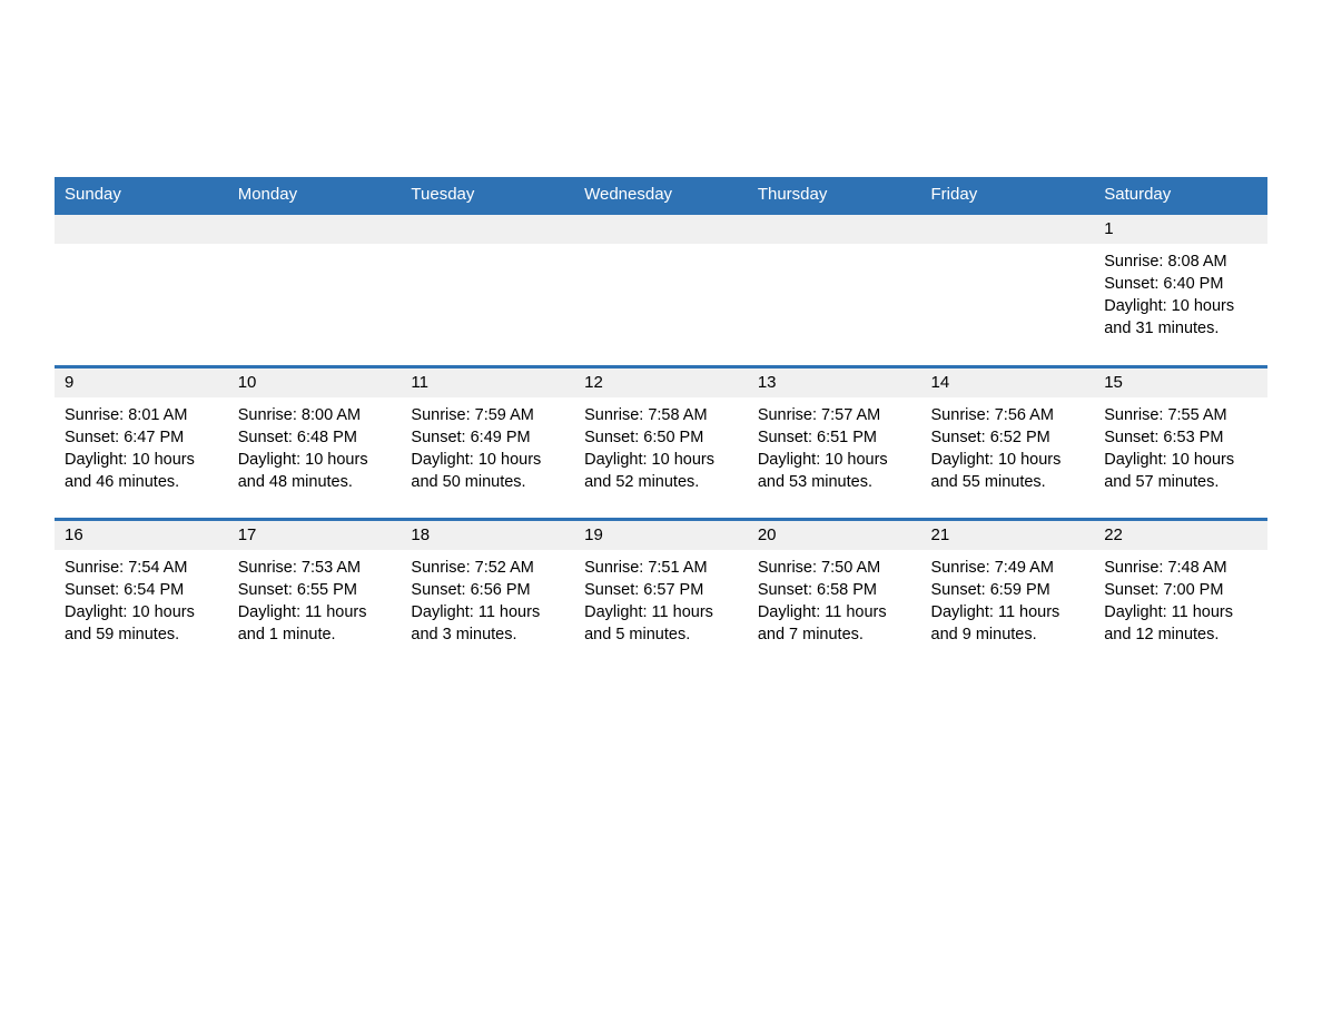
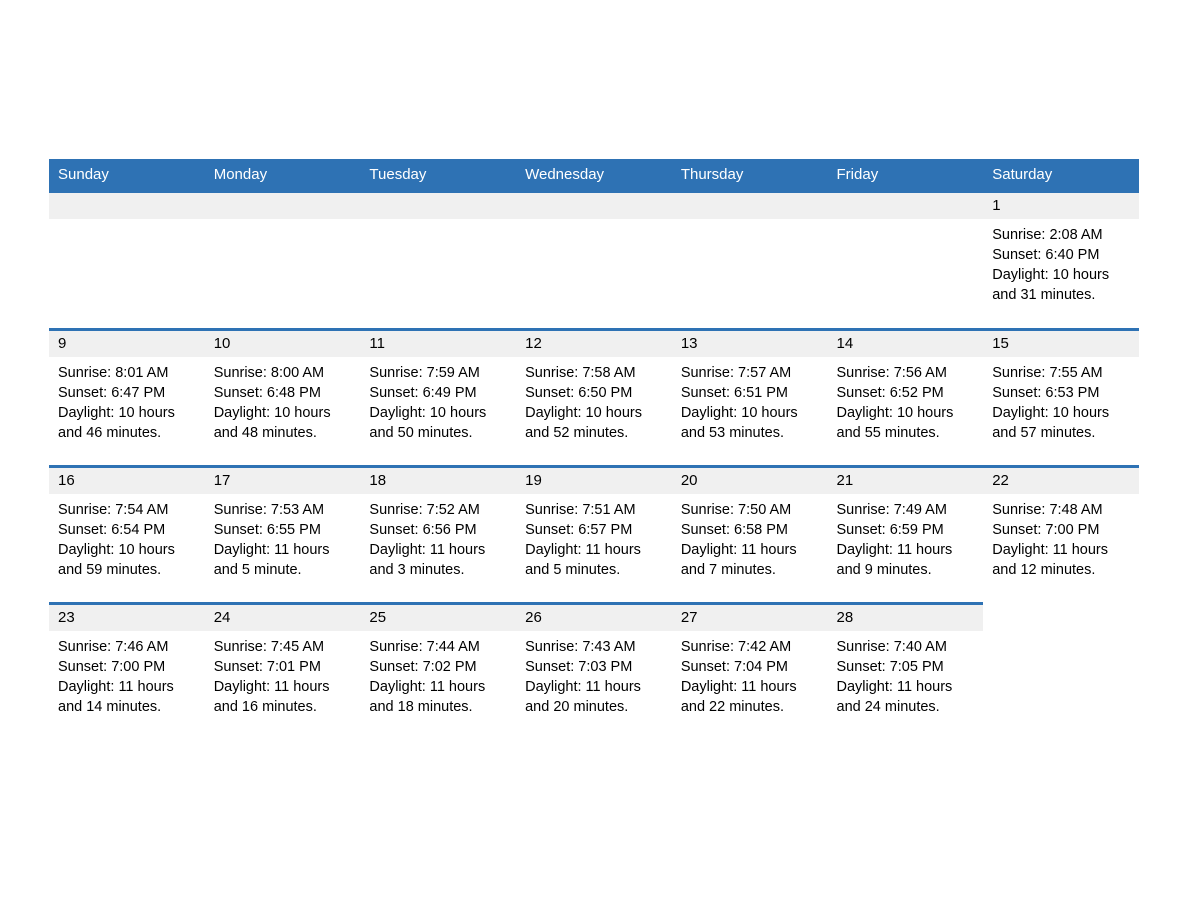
  Sunday	Monday	Tuesday	Wednesday	Thursday	Friday	Saturday
- 						1Sunrise: 8:08 AMSunset: 6:40 PMDaylight: 10 hoursand 31 minutes.
+ 						1Sunrise: 2:08 AMSunset: 6:40 PMDaylight: 10 hoursand 31 minutes.
  9Sunrise: 8:01 AMSunset: 6:47 PMDaylight: 10 hoursand 46 minutes.	10Sunrise: 8:00 AMSunset: 6:48 PMDaylight: 10 hoursand 48 minutes.	11Sunrise: 7:59 AMSunset: 6:49 PMDaylight: 10 hoursand 50 minutes.	12Sunrise: 7:58 AMSunset: 6:50 PMDaylight: 10 hoursand 52 minutes.	13Sunrise: 7:57 AMSunset: 6:51 PMDaylight: 10 hoursand 53 minutes.	14Sunrise: 7:56 AMSunset: 6:52 PMDaylight: 10 hoursand 55 minutes.	15Sunrise: 7:55 AMSunset: 6:53 PMDaylight: 10 hoursand 57 minutes.
- 16Sunrise: 7:54 AMSunset: 6:54 PMDaylight: 10 hoursand 59 minutes.	17Sunrise: 7:53 AMSunset: 6:55 PMDaylight: 11 hoursand 1 minute.	18Sunrise: 7:52 AMSunset: 6:56 PMDaylight: 11 hoursand 3 minutes.	19Sunrise: 7:51 AMSunset: 6:57 PMDaylight: 11 hoursand 5 minutes.	20Sunrise: 7:50 AMSunset: 6:58 PMDaylight: 11 hoursand 7 minutes.	21Sunrise: 7:49 AMSunset: 6:59 PMDaylight: 11 hoursand 9 minutes.	22Sunrise: 7:48 AMSunset: 7:00 PMDaylight: 11 hoursand 12 minutes.
+ 16Sunrise: 7:54 AMSunset: 6:54 PMDaylight: 10 hoursand 59 minutes.	17Sunrise: 7:53 AMSunset: 6:55 PMDaylight: 11 hoursand 5 minute.	18Sunrise: 7:52 AMSunset: 6:56 PMDaylight: 11 hoursand 3 minutes.	19Sunrise: 7:51 AMSunset: 6:57 PMDaylight: 11 hoursand 5 minutes.	20Sunrise: 7:50 AMSunset: 6:58 PMDaylight: 11 hoursand 7 minutes.	21Sunrise: 7:49 AMSunset: 6:59 PMDaylight: 11 hoursand 9 minutes.	22Sunrise: 7:48 AMSunset: 7:00 PMDaylight: 11 hoursand 12 minutes.
+ 23Sunrise: 7:46 AMSunset: 7:00 PMDaylight: 11 hoursand 14 minutes.	24Sunrise: 7:45 AMSunset: 7:01 PMDaylight: 11 hoursand 16 minutes.	25Sunrise: 7:44 AMSunset: 7:02 PMDaylight: 11 hoursand 18 minutes.	26Sunrise: 7:43 AMSunset: 7:03 PMDaylight: 11 hoursand 20 minutes.	27Sunrise: 7:42 AMSunset: 7:04 PMDaylight: 11 hoursand 22 minutes.	28Sunrise: 7:40 AMSunset: 7:05 PMDaylight: 11 hoursand 24 minutes.
